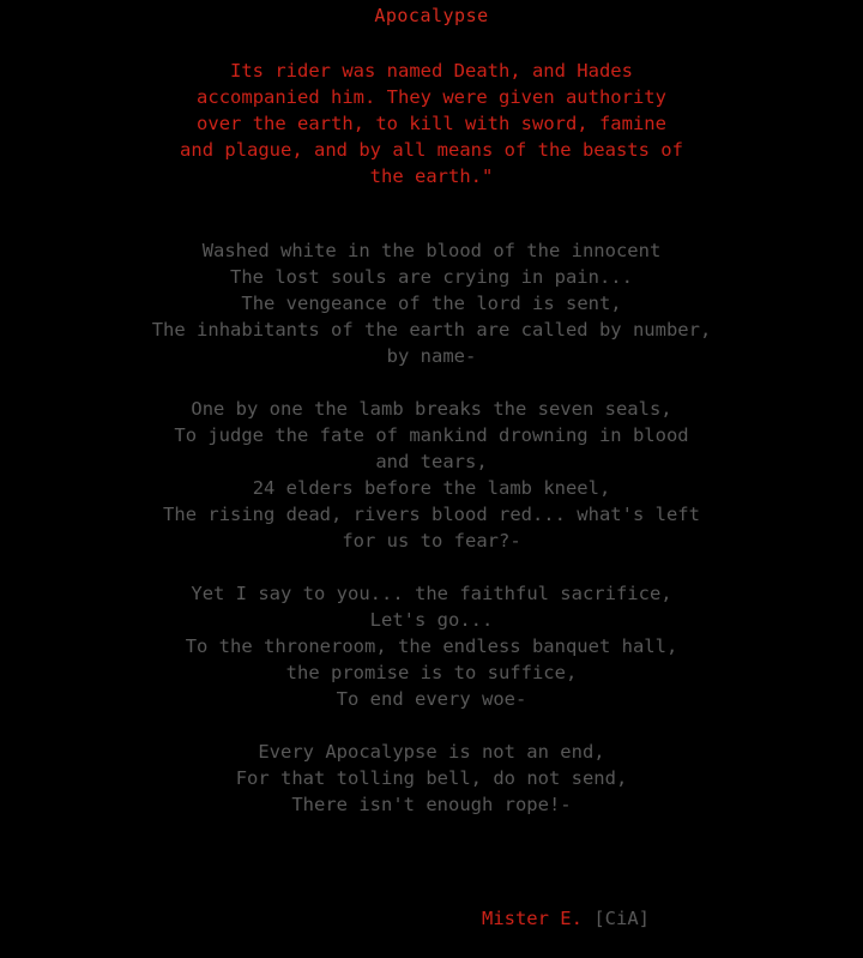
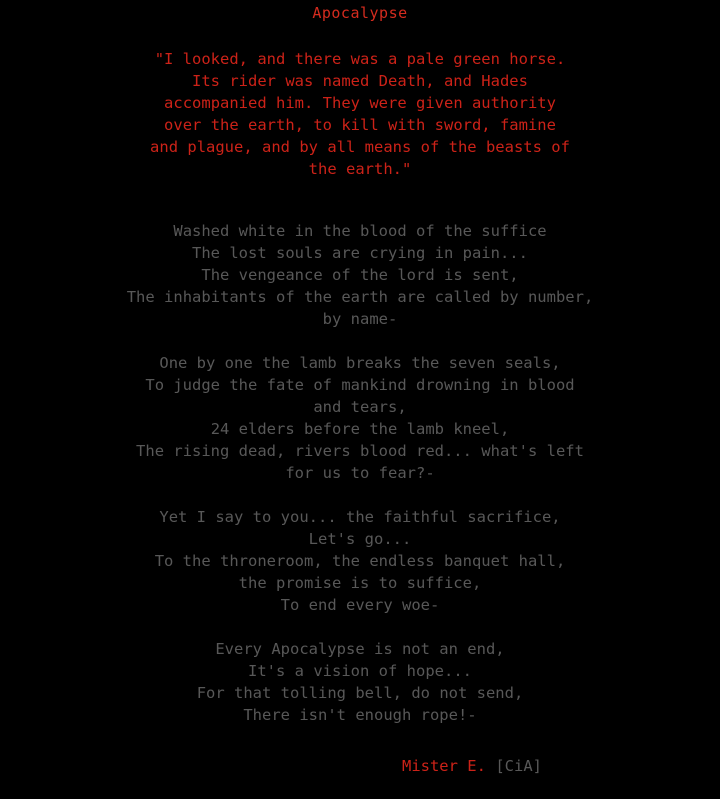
  Apocalypse
+ "I looked, and there was a pale green horse.
  Its rider was named Death, and Hades
  accompanied him. They were given authority
  over the earth, to kill with sword, famine
  and plague, and by all means of the beasts of
  the earth."
- Washed white in the blood of the innocent
+ Washed white in the blood of the suffice
  The lost souls are crying in pain...
  The vengeance of the lord is sent,
  The inhabitants of the earth are called by number,
  by name-
  One by one the lamb breaks the seven seals,
  To judge the fate of mankind drowning in blood
  and tears,
  24 elders before the lamb kneel,
  The rising dead, rivers blood red... what's left
  for us to fear?-
  Yet I say to you... the faithful sacrifice,
  Let's go...
  To the throneroom, the endless banquet hall,
  the promise is to suffice,
  To end every woe-
  Every Apocalypse is not an end,
+ It's a vision of hope...
  For that tolling bell, do not send,
  There isn't enough rope!-
  Mister E. [CiA]
